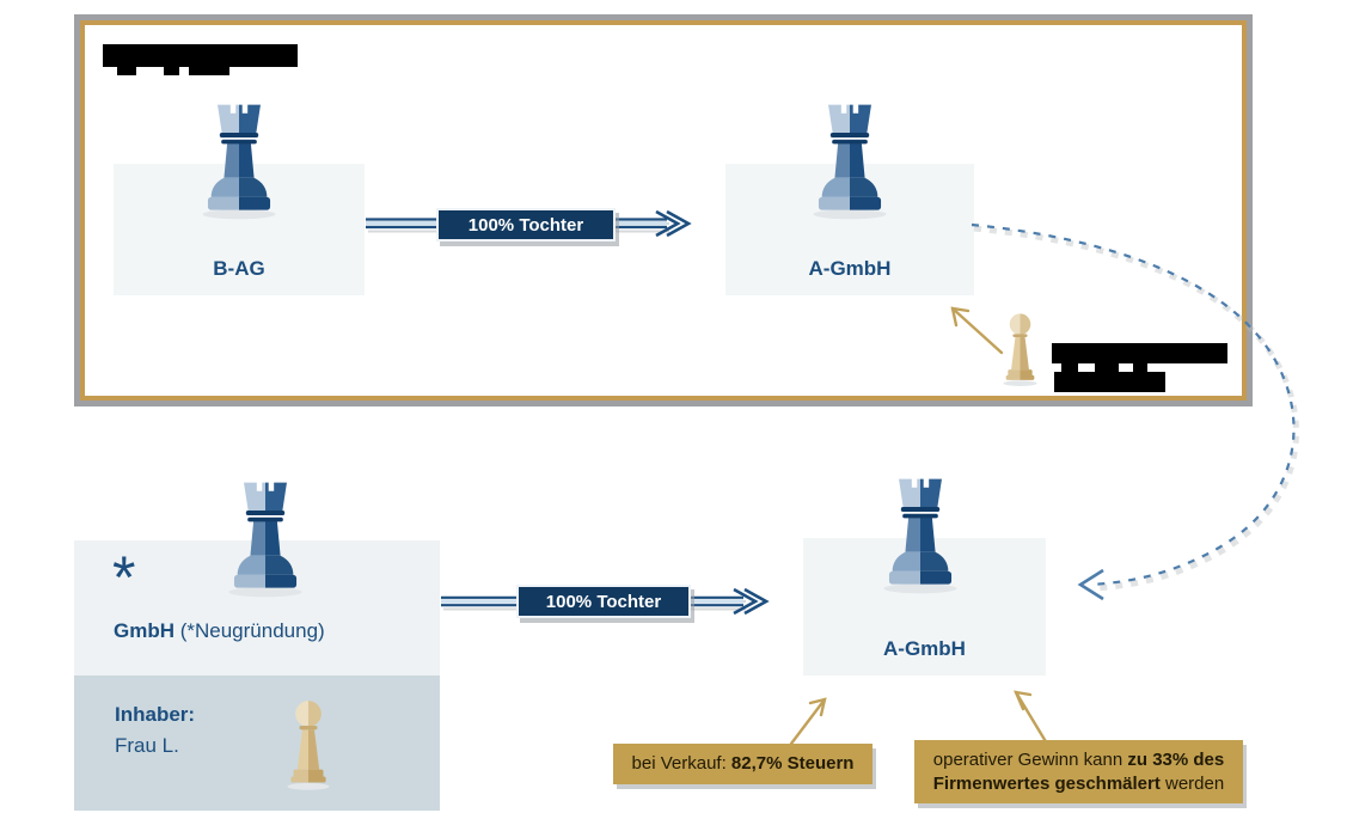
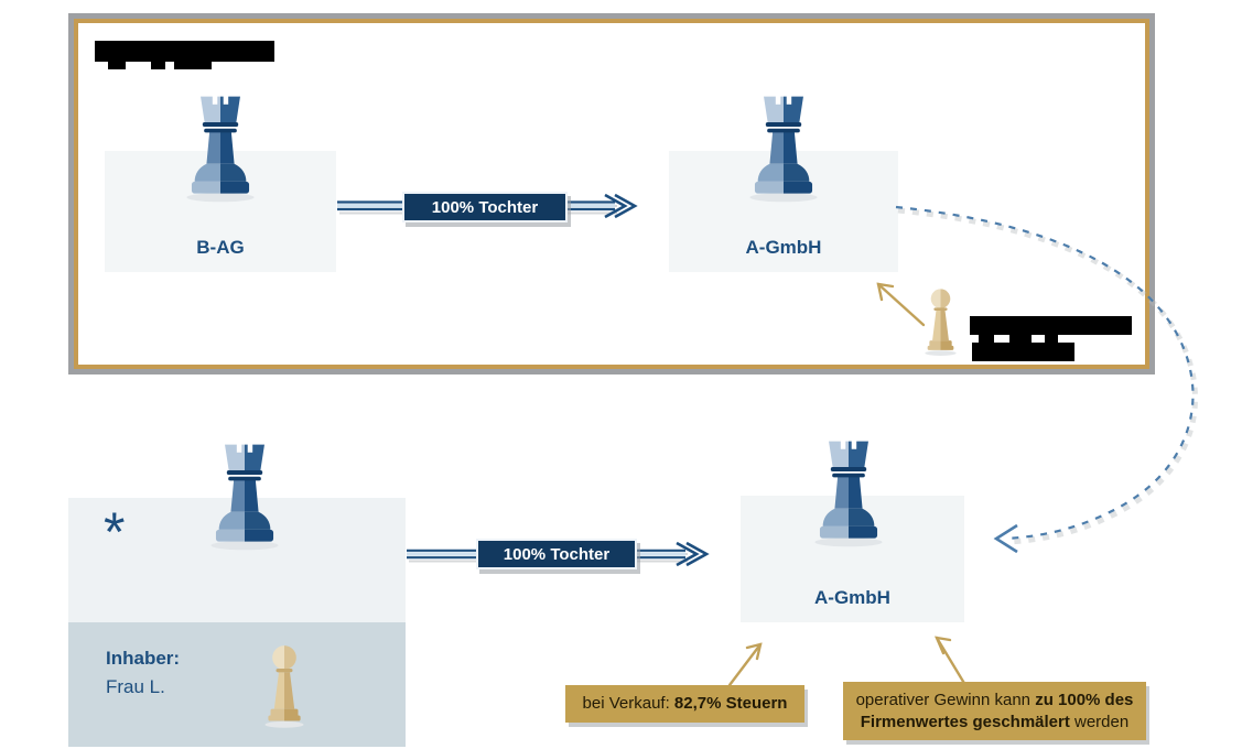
  B-AG
  A-GmbH
  *
- GmbH (*Neugründung)
  Inhaber:
  Frau L.
  A-GmbH
  100% Tochter
  100% Tochter
  bei Verkauf: 82,7% Steuern
- operativer Gewinn kann zu 33% des
+ operativer Gewinn kann zu 100% des
  Firmenwertes geschmälert werden
